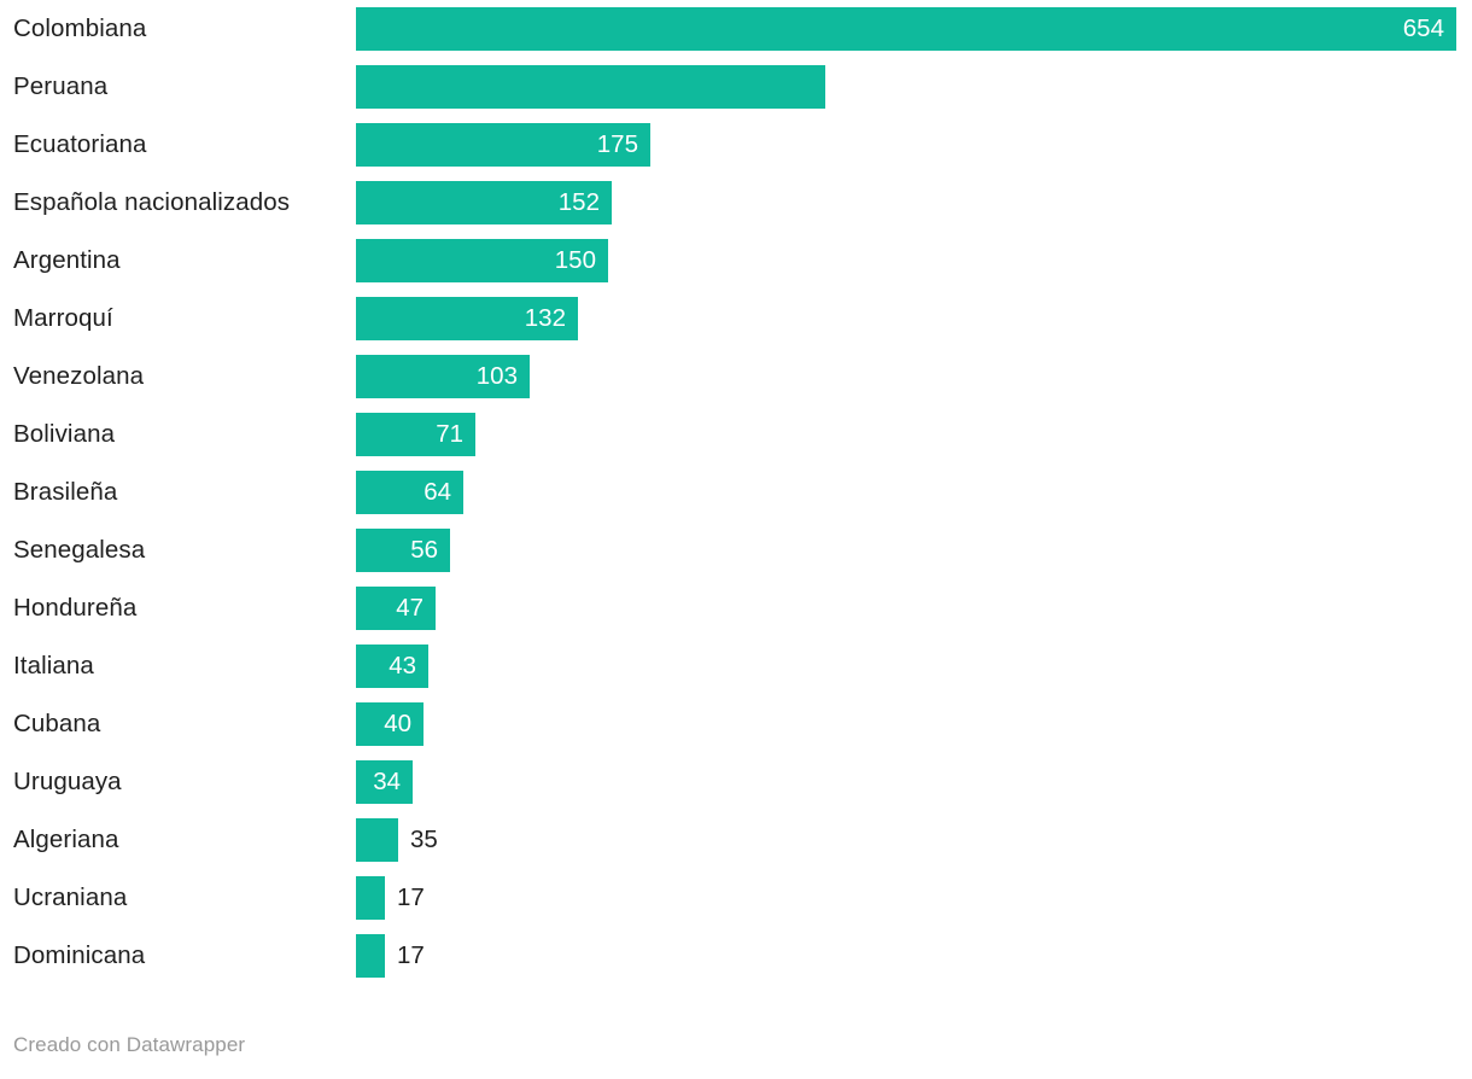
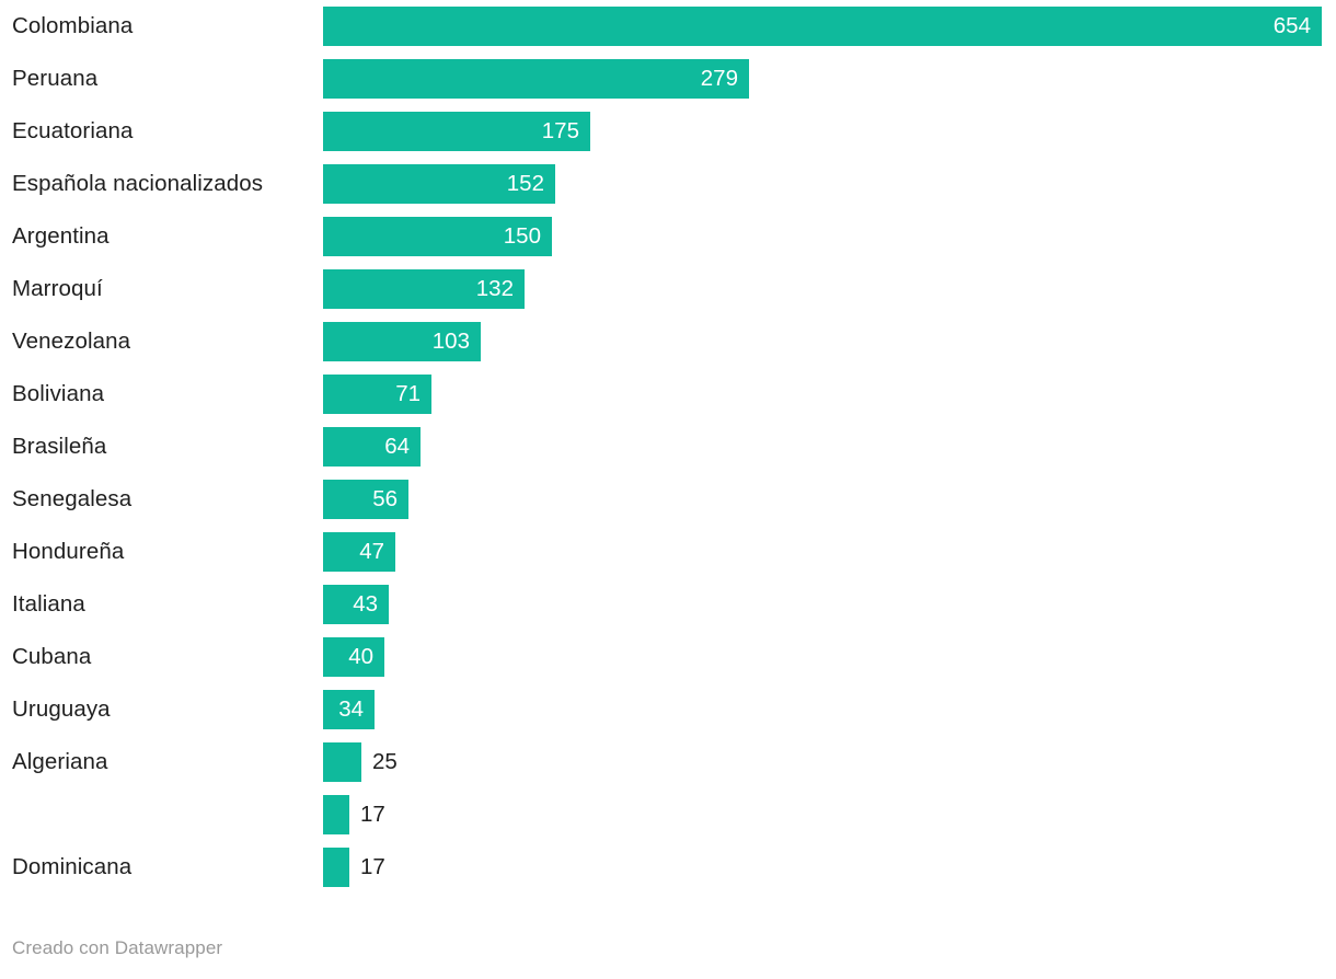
  Colombiana
  654
  Peruana
+ 279
  Ecuatoriana
  175
  Española nacionalizados
  152
  Argentina
  150
  Marroquí
  132
  Venezolana
  103
  Boliviana
  71
  Brasileña
  64
  Senegalesa
  56
  Hondureña
  47
  Italiana
  43
  Cubana
  40
  Uruguaya
  34
  Algeriana
- 35
+ 25
- Ucraniana
  17
  Dominicana
  17
  Creado con Datawrapper
